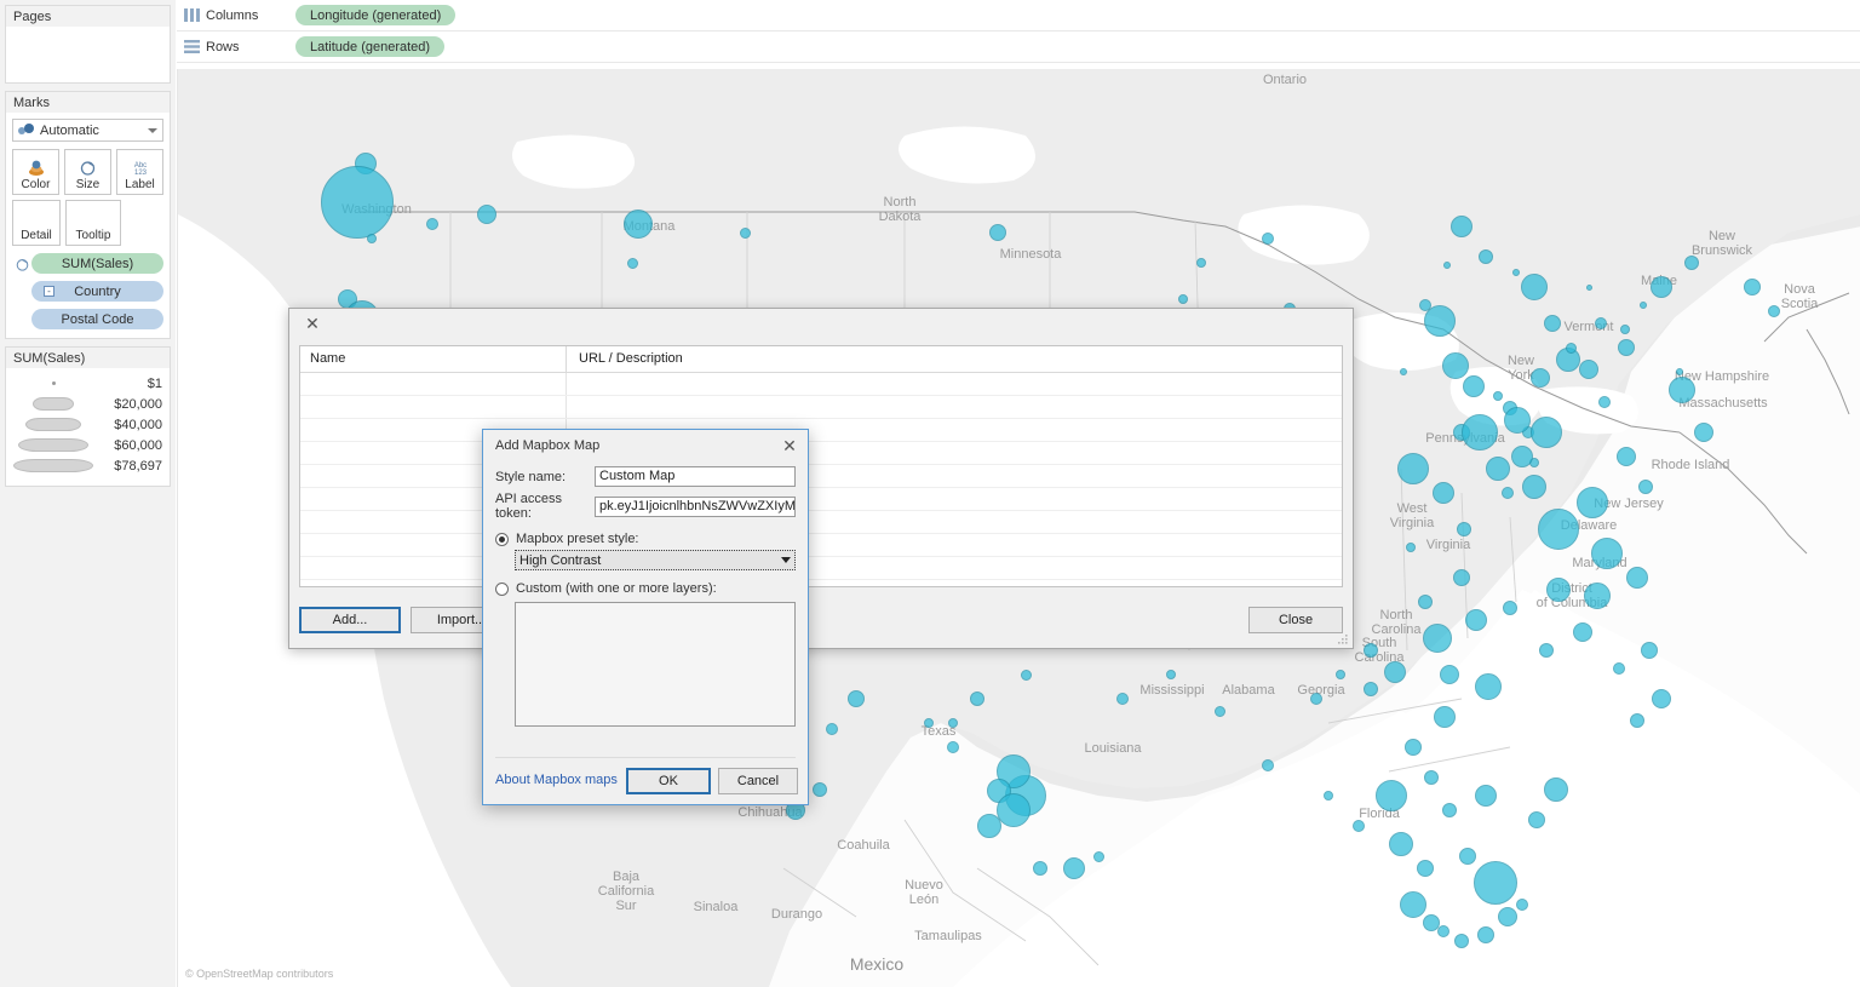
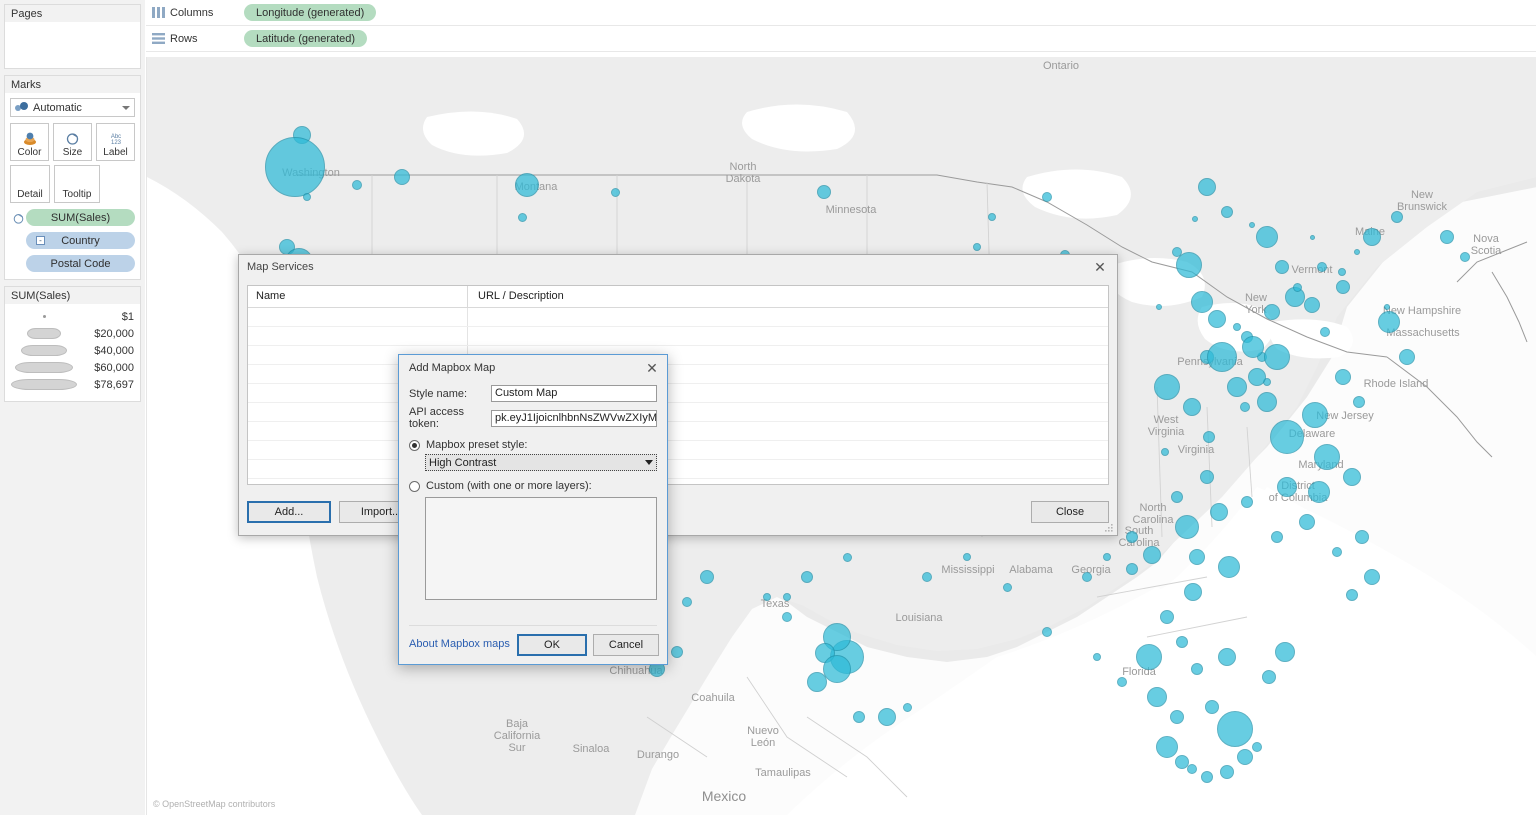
  Pages
  Marks
  Automatic
  Color
  Size
  Label
  Detail
  Tooltip
  SUM(Sales)
  -
  Country
  Postal Code
  SUM(Sales)
  $1
  $20,000
  $40,000
  $60,000
  $78,697
  Columns
  Longitude (generated)
  Rows
  Latitude (generated)
  Ontario
  Washington
  Montana
  North
  Dakota
  Minnesota
  Maine
  New
  Brunswick
  Nova
  Scotia
  Vermont
  New
  York
  New Hampshire
  Massachusetts
  Pennsylvania
  Rhode Island
  New Jersey
  Delaware
  West
  Virginia
  Virginia
  Maryland
  District
  of Columbia
  North
  Carolina
  South
  Carolina
  Georgia
  Alabama
  Mississippi
  Louisiana
  Texas
  Florida
  Chihuahua
  Coahuila
  Nuevo
  León
  Tamaulipas
  Durango
  Sinaloa
  Baja
  California
  Sur
  Mexico
  © OpenStreetMap contributors
+ Map Services
  ✕
  Name
  URL / Description
  Add...
  Import..
  Close
  Add Mapbox Map
  ✕
  Style name:
  Custom Map
  API access token:
  pk.eyJ1IjoicnlhbnNsZWVwZXIyM
  Mapbox preset style:
  High Contrast
  Custom (with one or more layers):
  About Mapbox maps
  OK
  Cancel
